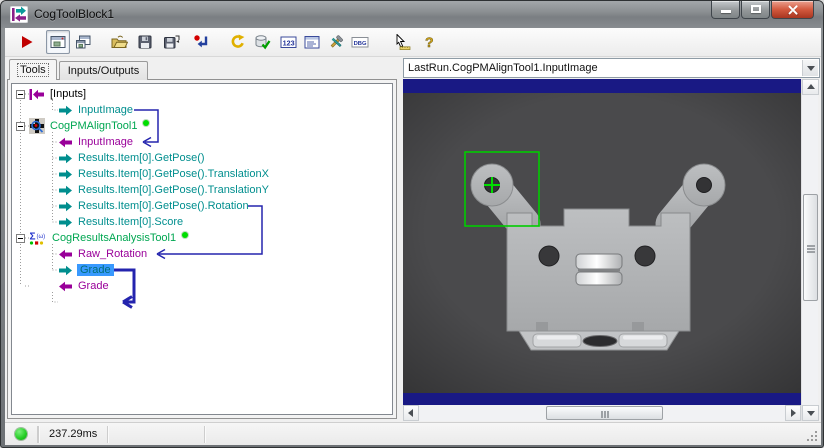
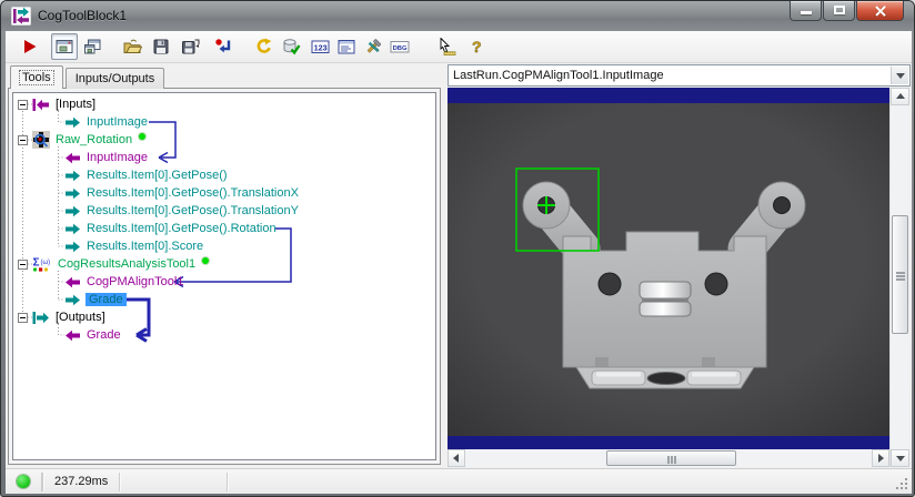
  CogToolBlock1
  123
  ?
  Tools
  Inputs/Outputs
  [Inputs]
  InputImage
- CogPMAlignTool1
+ Raw_Rotation
  InputImage
  Results.Item[0].GetPose()
  Results.Item[0].GetPose().TranslationX
  Results.Item[0].GetPose().TranslationY
  Results.Item[0].GetPose().Rotation
  Results.Item[0].Score
  Σ
  CogResultsAnalysisTool1
- Raw_Rotation
+ CogPMAlignTool1
  Grade
+ [Outputs]
  Grade
  LastRun.CogPMAlignTool1.InputImage
  237.29ms
